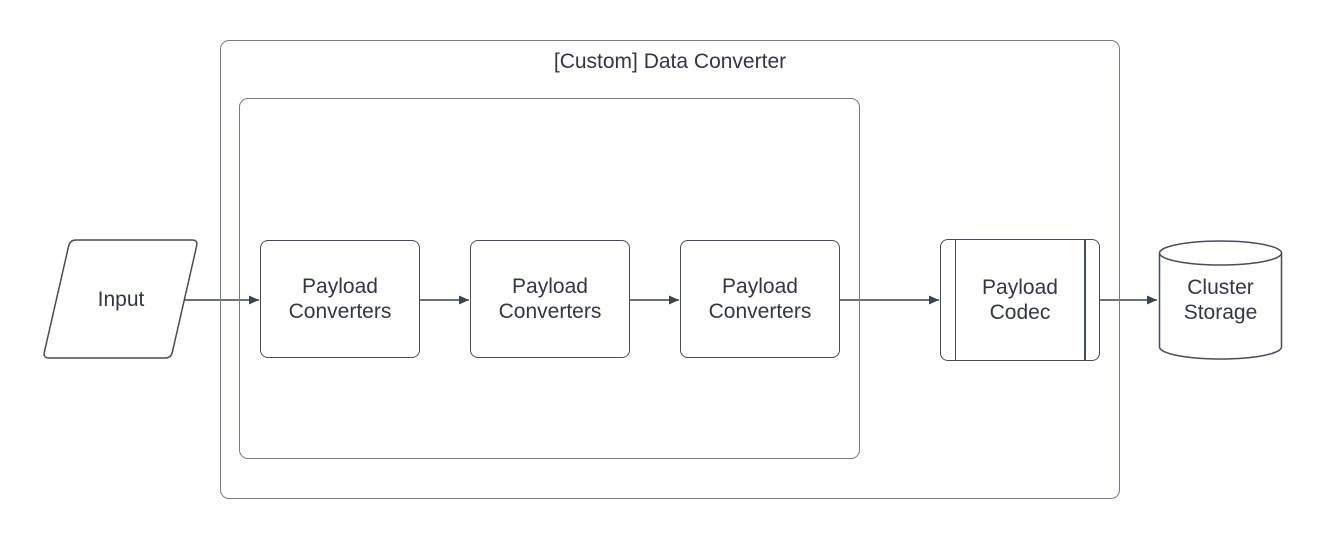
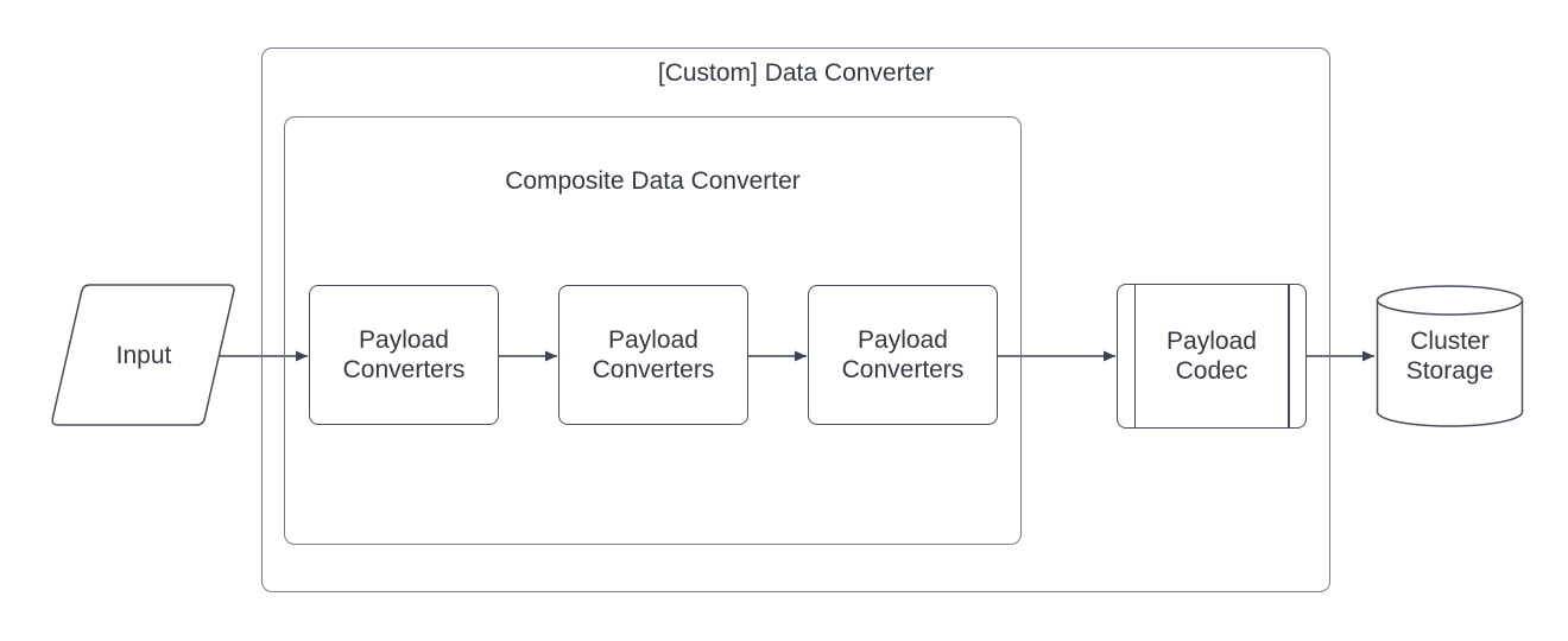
  [Custom] Data Converter
+ Composite Data Converter
  Payload
  Converters
  Payload
  Converters
  Payload
  Converters
  Payload
  Codec
  Input
  Cluster
  Storage
